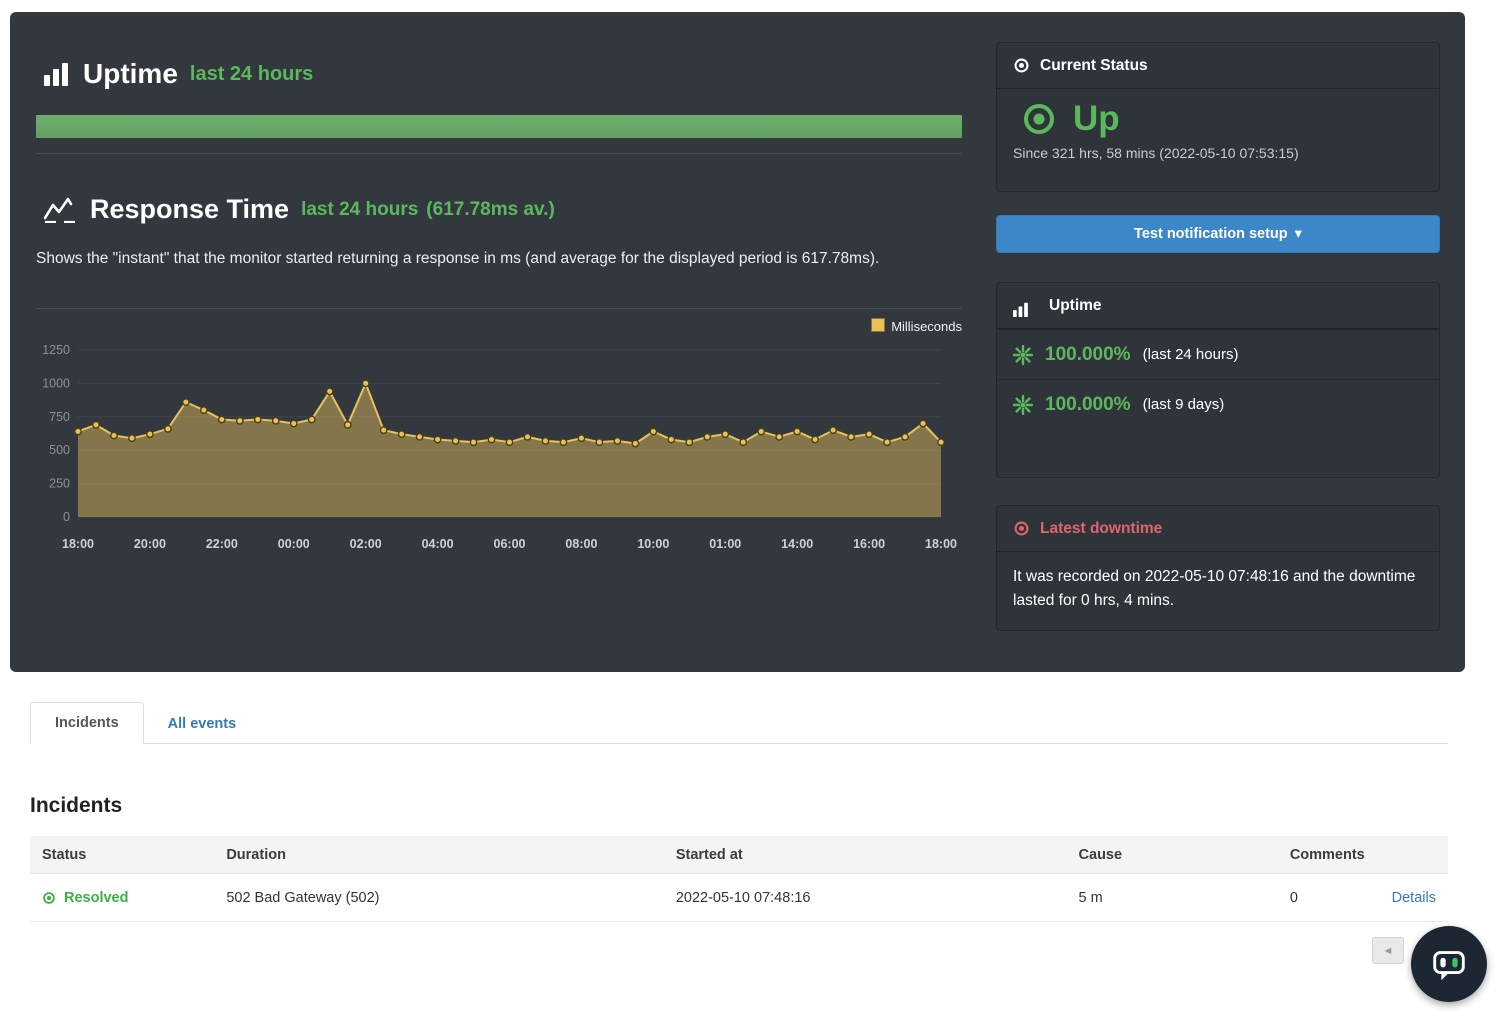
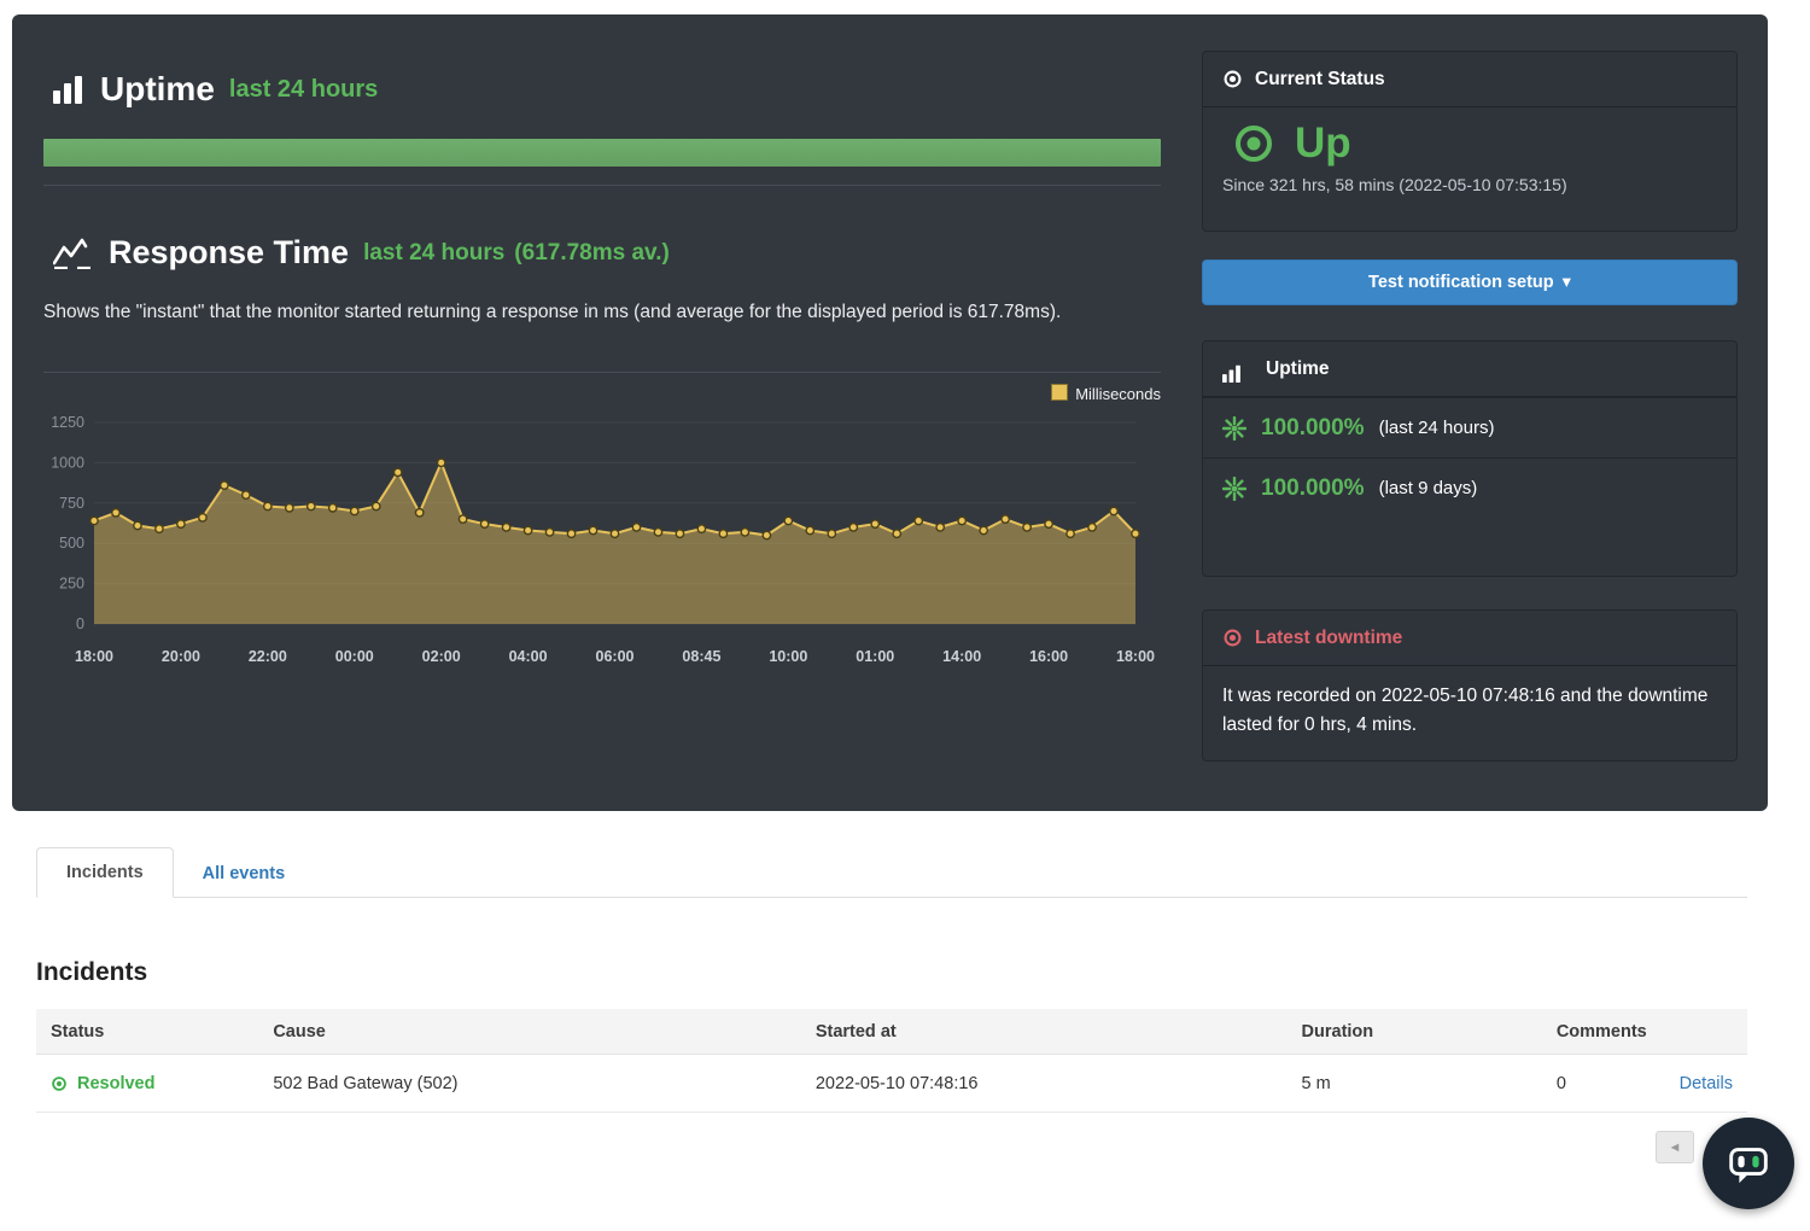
  Uptime
  last 24 hours
  Response Time
  last 24 hours
  (617.78ms av.)
  Shows the "instant" that the monitor started returning a response in ms (and average for the displayed period is 617.78ms).
  Milliseconds
  0
  250
  500
  750
  1000
  1250
  18:00
  20:00
  22:00
  00:00
  02:00
  04:00
  06:00
- 08:00
+ 08:45
  10:00
  01:00
  14:00
  16:00
  18:00
  Current Status
  Up
  Since 321 hrs, 58 mins (2022-05-10 07:53:15)
  Test notification setup
  ▾
  Uptime
  100.000%
  (last 24 hours)
  100.000%
  (last 9 days)
  Latest downtime
  It was recorded on 2022-05-10 07:48:16 and the downtime lasted for 0 hrs, 4 mins.
  Incidents
  All events
  Incidents
  Status
- Duration
+ Cause
  Started at
- Cause
+ Duration
  Comments
  Resolved
  502 Bad Gateway (502)
  2022-05-10 07:48:16
  5 m
  0
  Details
  ◄
